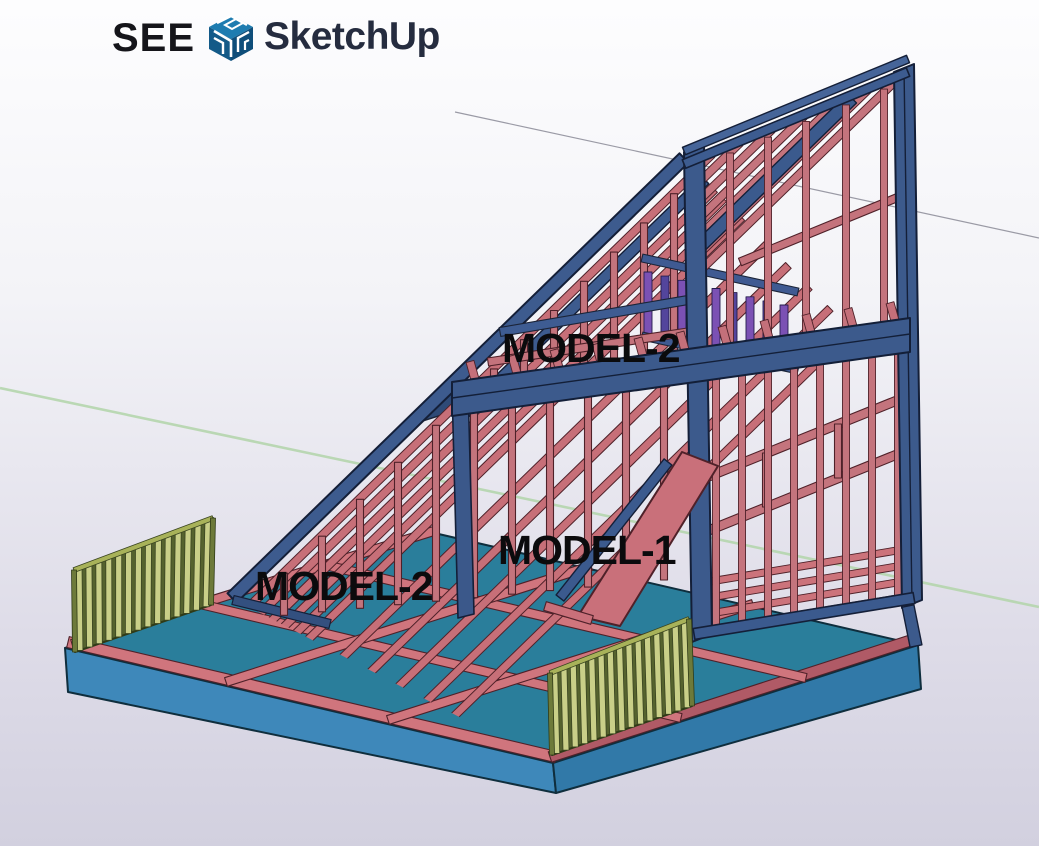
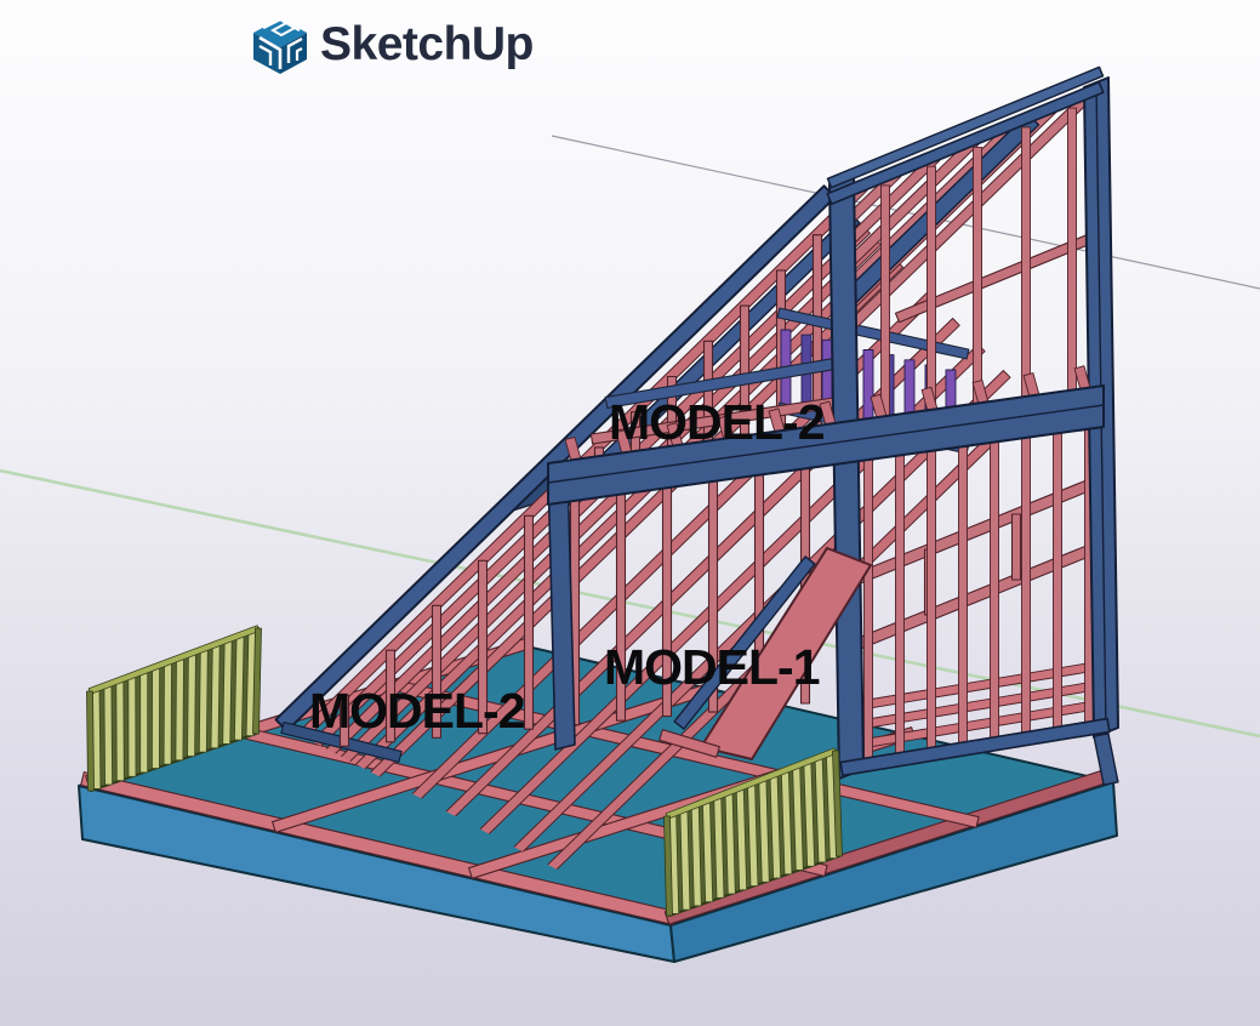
- SEE
  SketchUp
  MODEL-2
  MODEL-1
  MODEL-2
